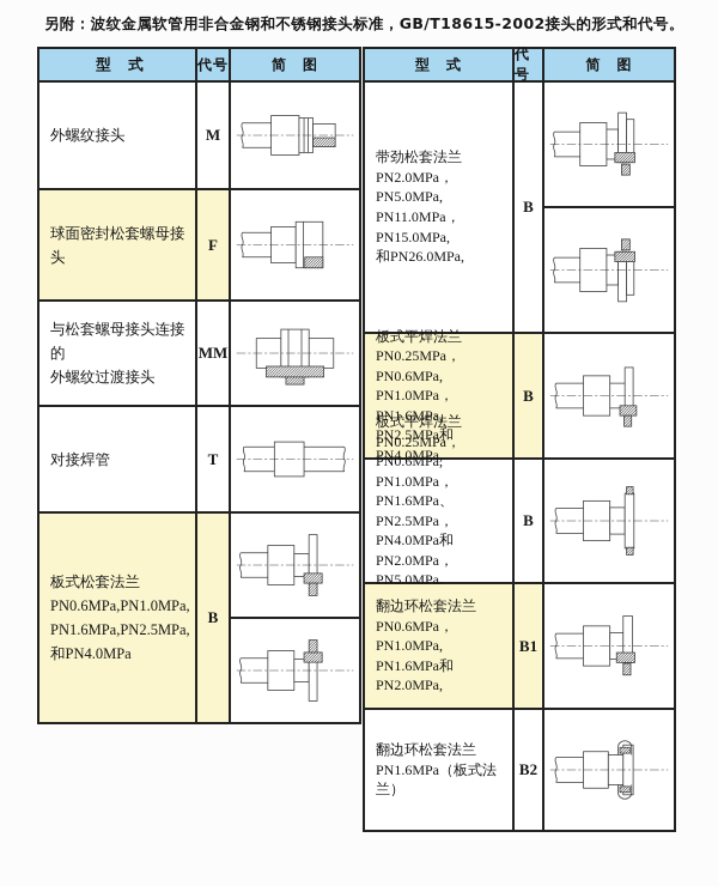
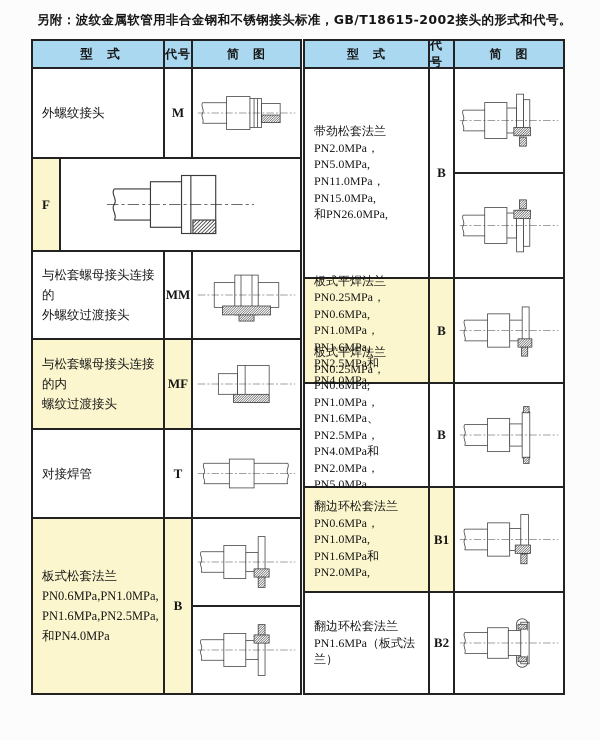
  另附：波纹金属软管用非合金钢和不锈钢接头标准，GB/T18615-2002接头的形式和代号。
  型 式
  代号
  简 图
  外螺纹接头
  M
- 球面密封松套螺母接头
  F
  与松套螺母接头连接的
  外螺纹过渡接头
  MM
+ 与松套螺母接头连接的内
+ 螺纹过渡接头
+ MF
  对接焊管
  T
  板式松套法兰
  PN0.6MPa,PN1.0MPa,
  PN1.6MPa,PN2.5MPa,
  和PN4.0MPa
  B
  型 式
  代号
  简 图
  带劲松套法兰
  PN2.0MPa，PN5.0MPa,
  PN11.0MPa，PN15.0MPa,
  和PN26.0MPa,
  B
  板式平焊法兰
  PN0.25MPa，PN0.6MPa,
  PN1.0MPa，PN1.6MPa,
  PN2.5MPa和PN4.0MPa,
  B
  板式平焊法兰
  PN0.25MPa，PN0.6MPa,
  PN1.0MPa，PN1.6MPa、
  PN2.5MPa，PN4.0MPa和
  PN2.0MPa，PN5.0MPa,
  B
  翻边环松套法兰
  PN0.6MPa，PN1.0MPa,
  PN1.6MPa和PN2.0MPa,
  B1
  翻边环松套法兰
  PN1.6MPa（板式法兰）
  B2
